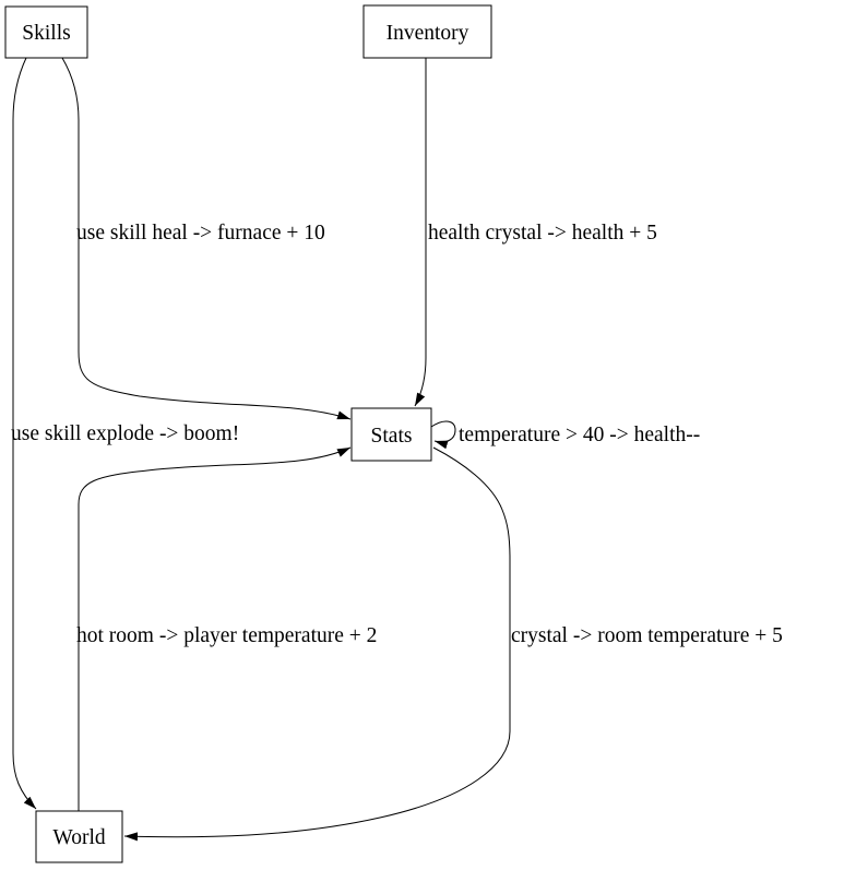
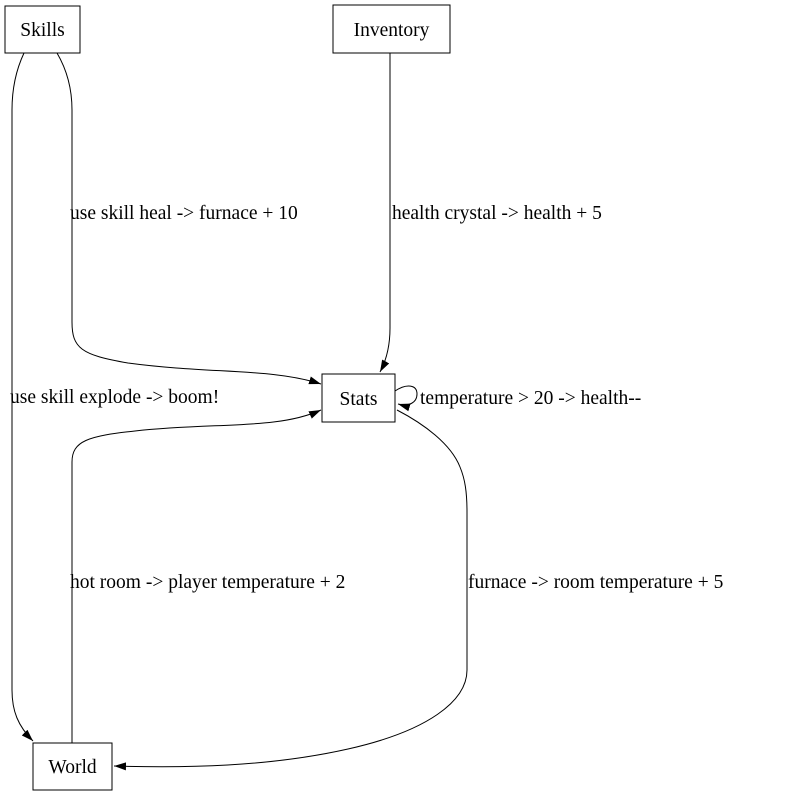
  use skill heal -> furnace + 10
  health crystal -> health + 5
  use skill explode -> boom!
- temperature > 40 -> health--
+ temperature > 20 -> health--
  hot room -> player temperature + 2
- crystal -> room temperature + 5
+ furnace -> room temperature + 5
  Skills
  Inventory
  Stats
  World
